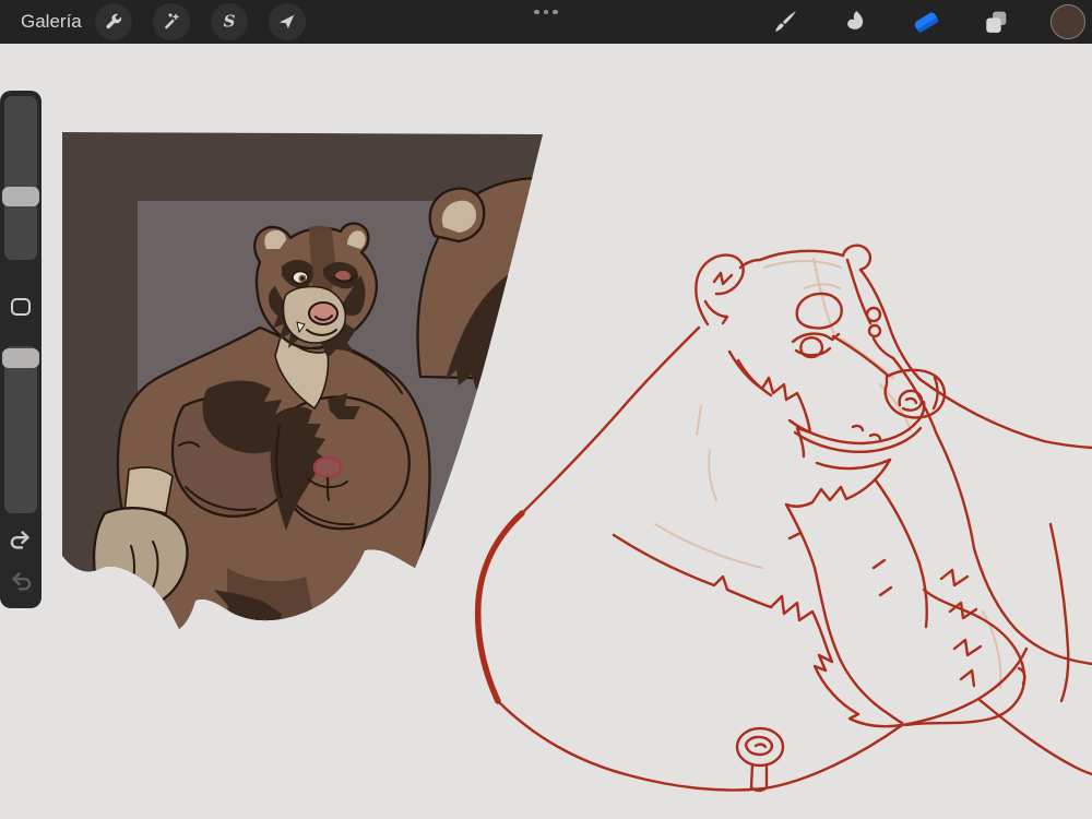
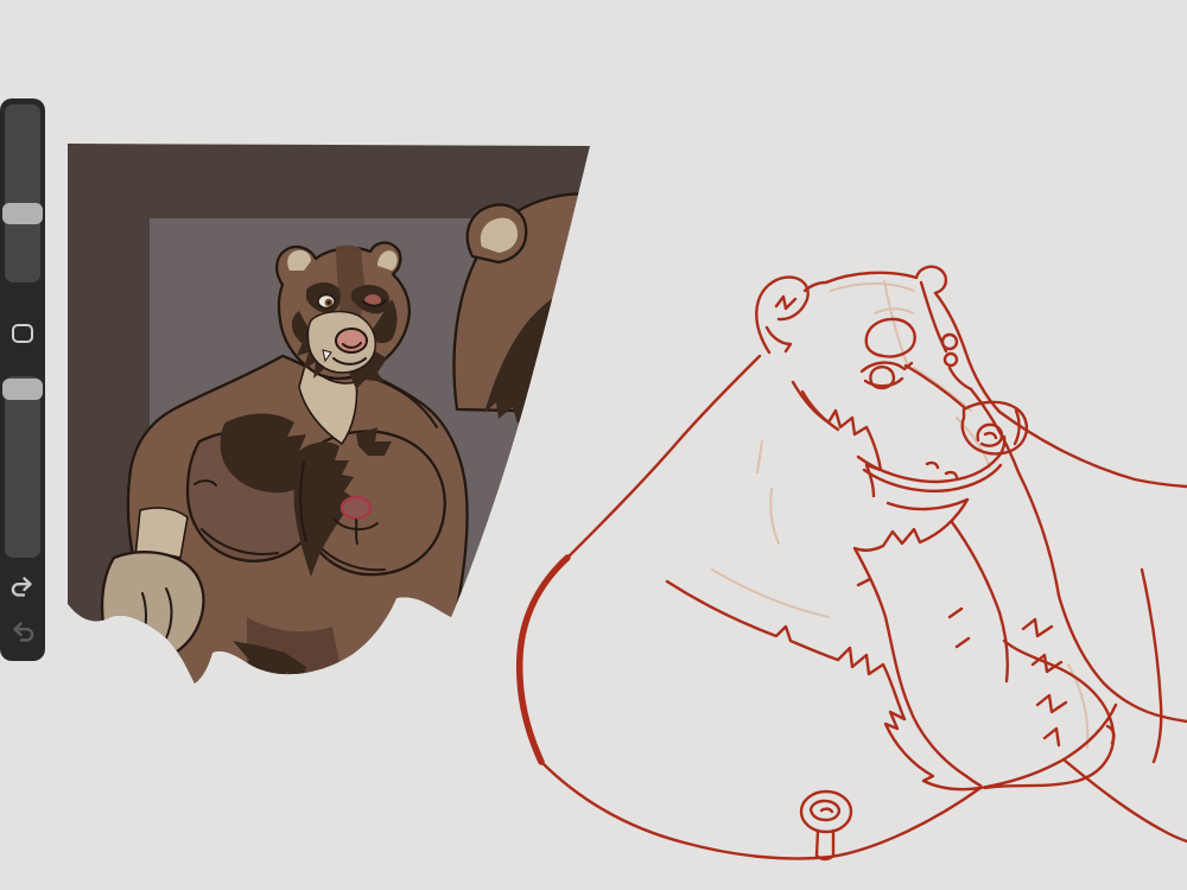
- Galería
- S
